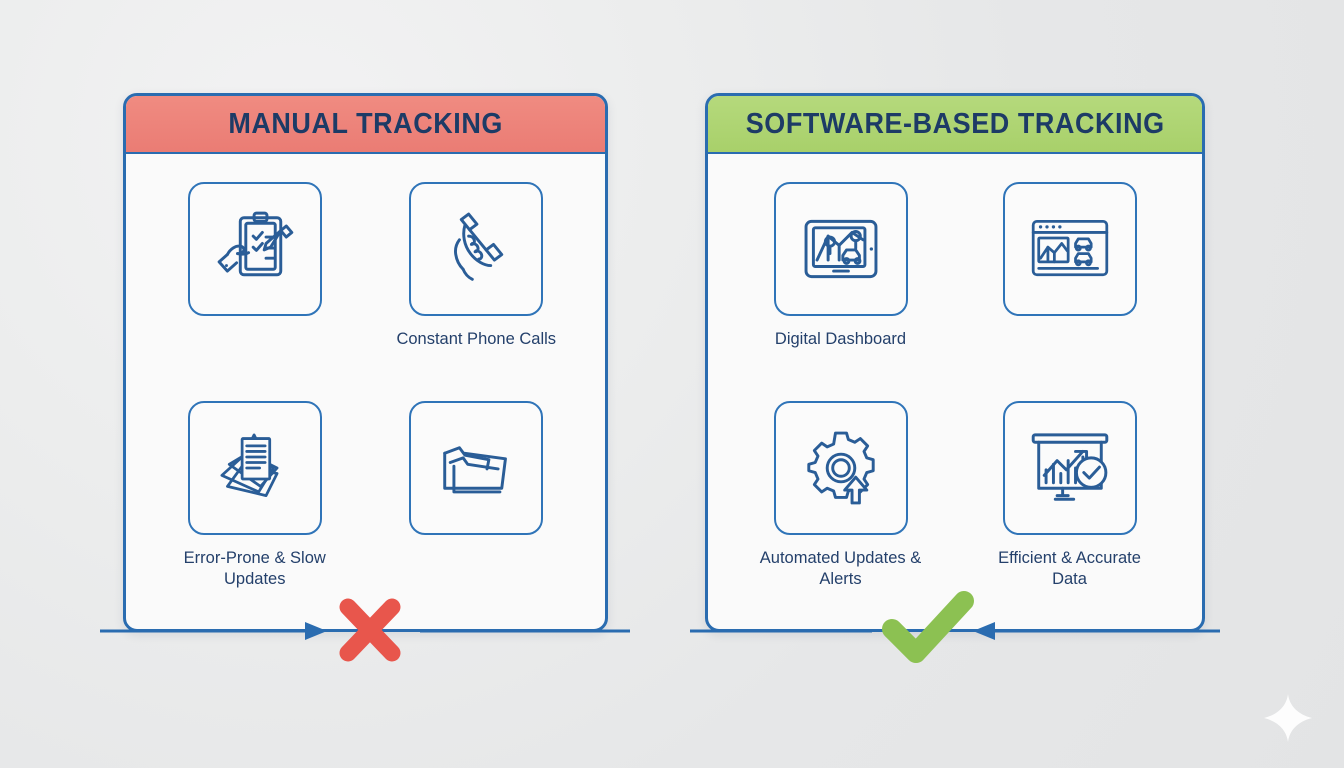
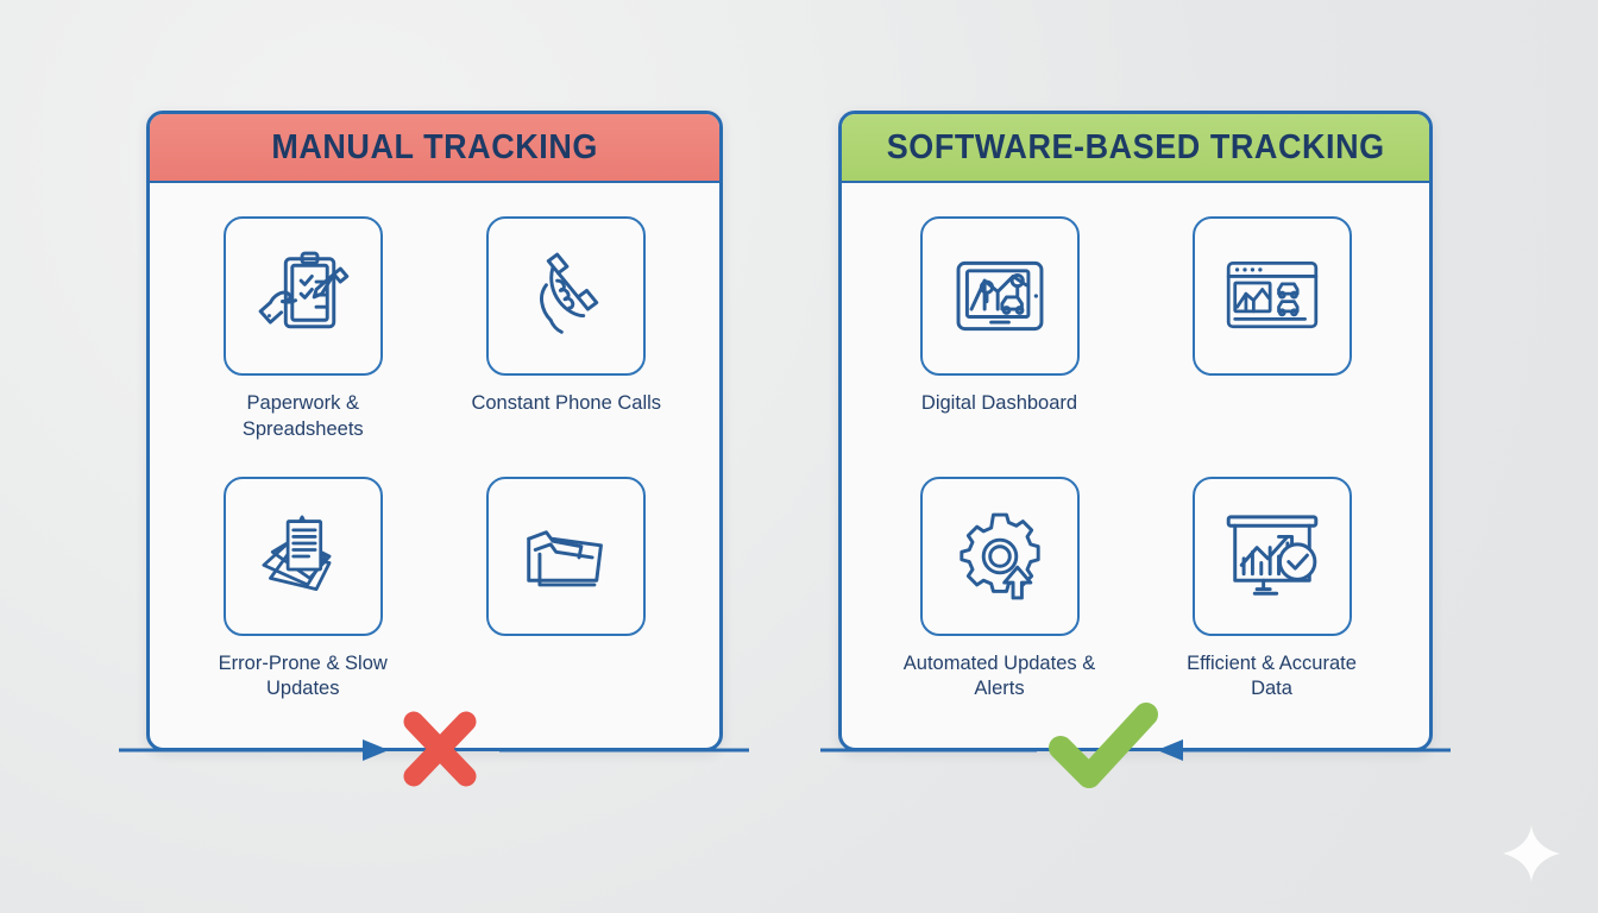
  MANUAL TRACKING
+ Paperwork & Spreadsheets
  Constant Phone Calls
  Error-Prone & Slow Updates
  SOFTWARE-BASED TRACKING
  Digital Dashboard
  Automated Updates & Alerts
  Efficient & Accurate Data
